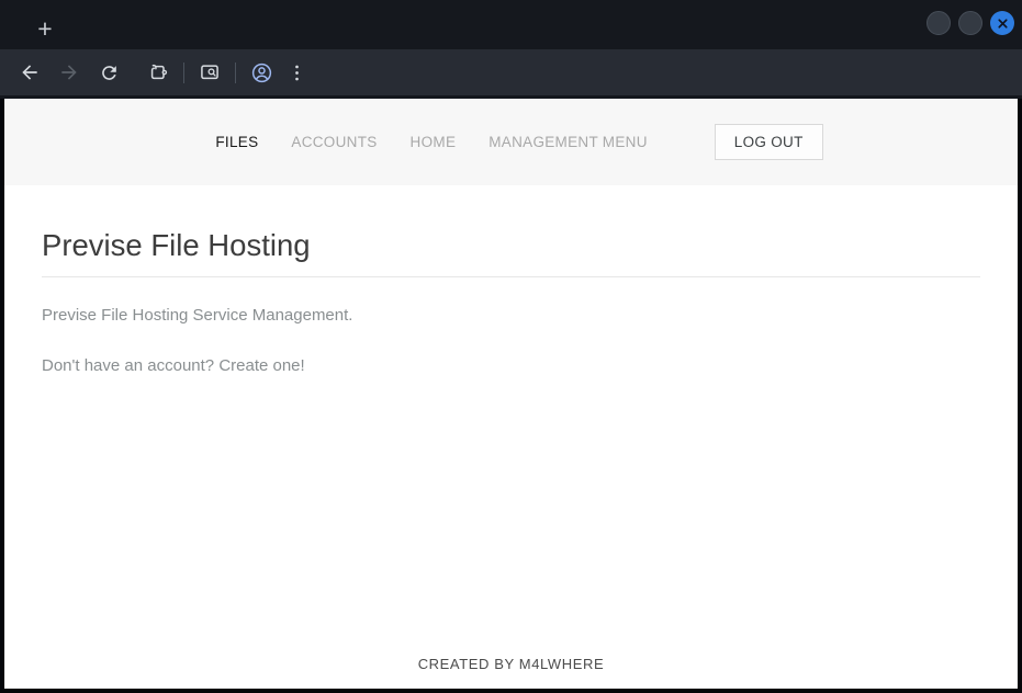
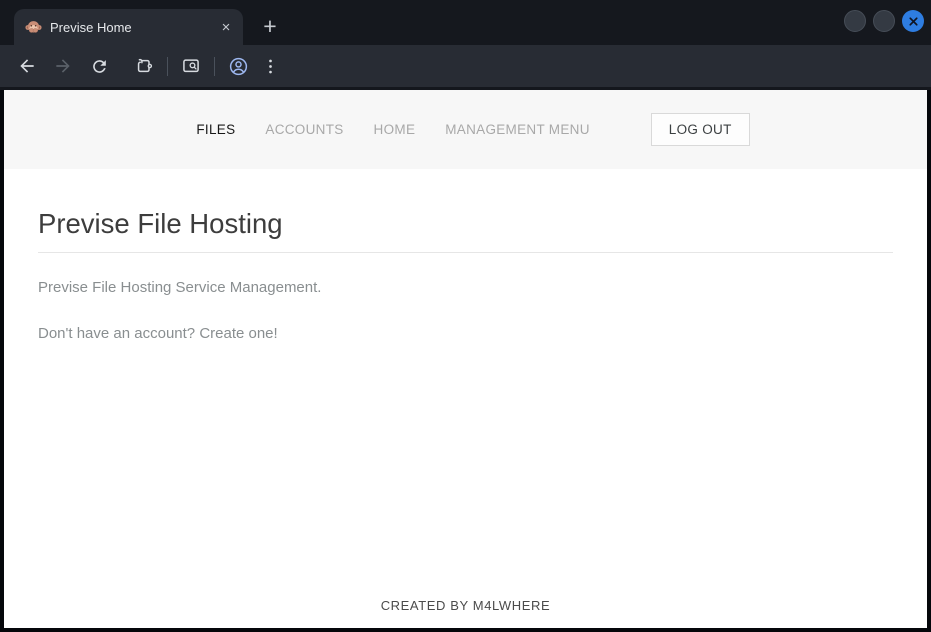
+ Previse Home
+ ×
  +
  FILES
  ACCOUNTS
  HOME
  MANAGEMENT MENU
  LOG OUT
  Previse File Hosting
  Previse File Hosting Service Management.
  Don't have an account? Create one!
  CREATED BY M4LWHERE
